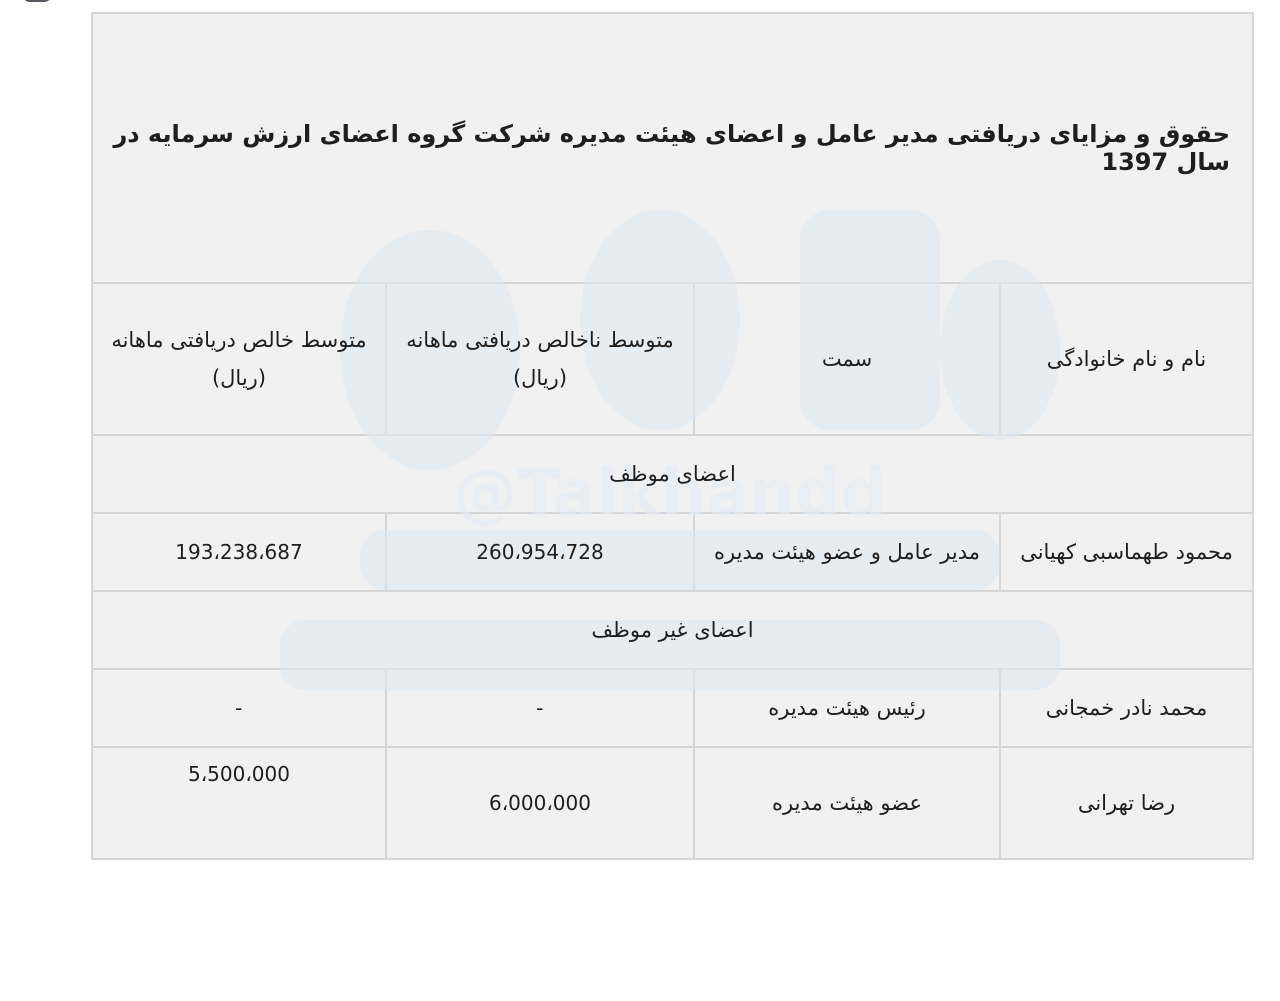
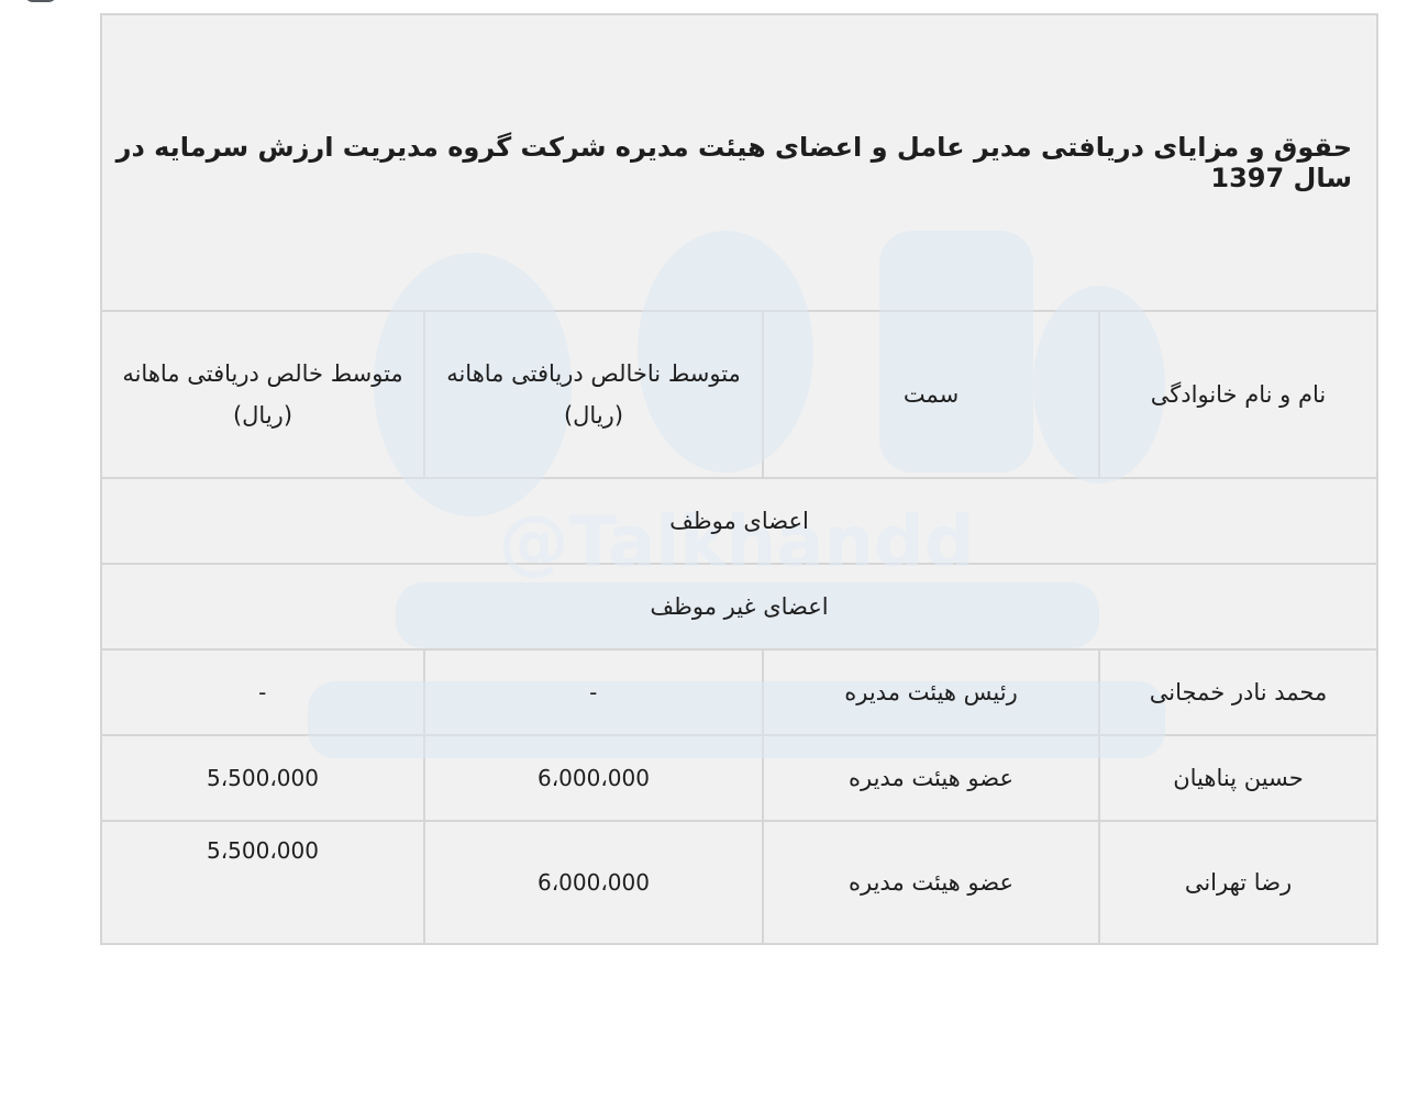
  @Talkhandd
- حقوق و مزایای دریافتی مدیر عامل و اعضای هیئت مدیره شرکت گروه اعضای ارزش سرمایه در سال 1397
+ حقوق و مزایای دریافتی مدیر عامل و اعضای هیئت مدیره شرکت گروه مدیریت ارزش سرمایه در سال 1397
  نام و نام خانوادگی	سمت	متوسط ناخالص دریافتی ماهانه (ریال)	متوسط خالص دریافتی ماهانه (ریال)
  اعضای موظف
- محمود طهماسبی کهیانی	مدیر عامل و عضو هیئت مدیره	260،954،728	193،238،687
  اعضای غیر موظف
  محمد نادر خمجانی	رئیس هیئت مدیره	-	-
+ حسین پناهیان	عضو هیئت مدیره	6،000،000	5،500،000
  رضا تهرانی	عضو هیئت مدیره	6،000،000	5،500،000
